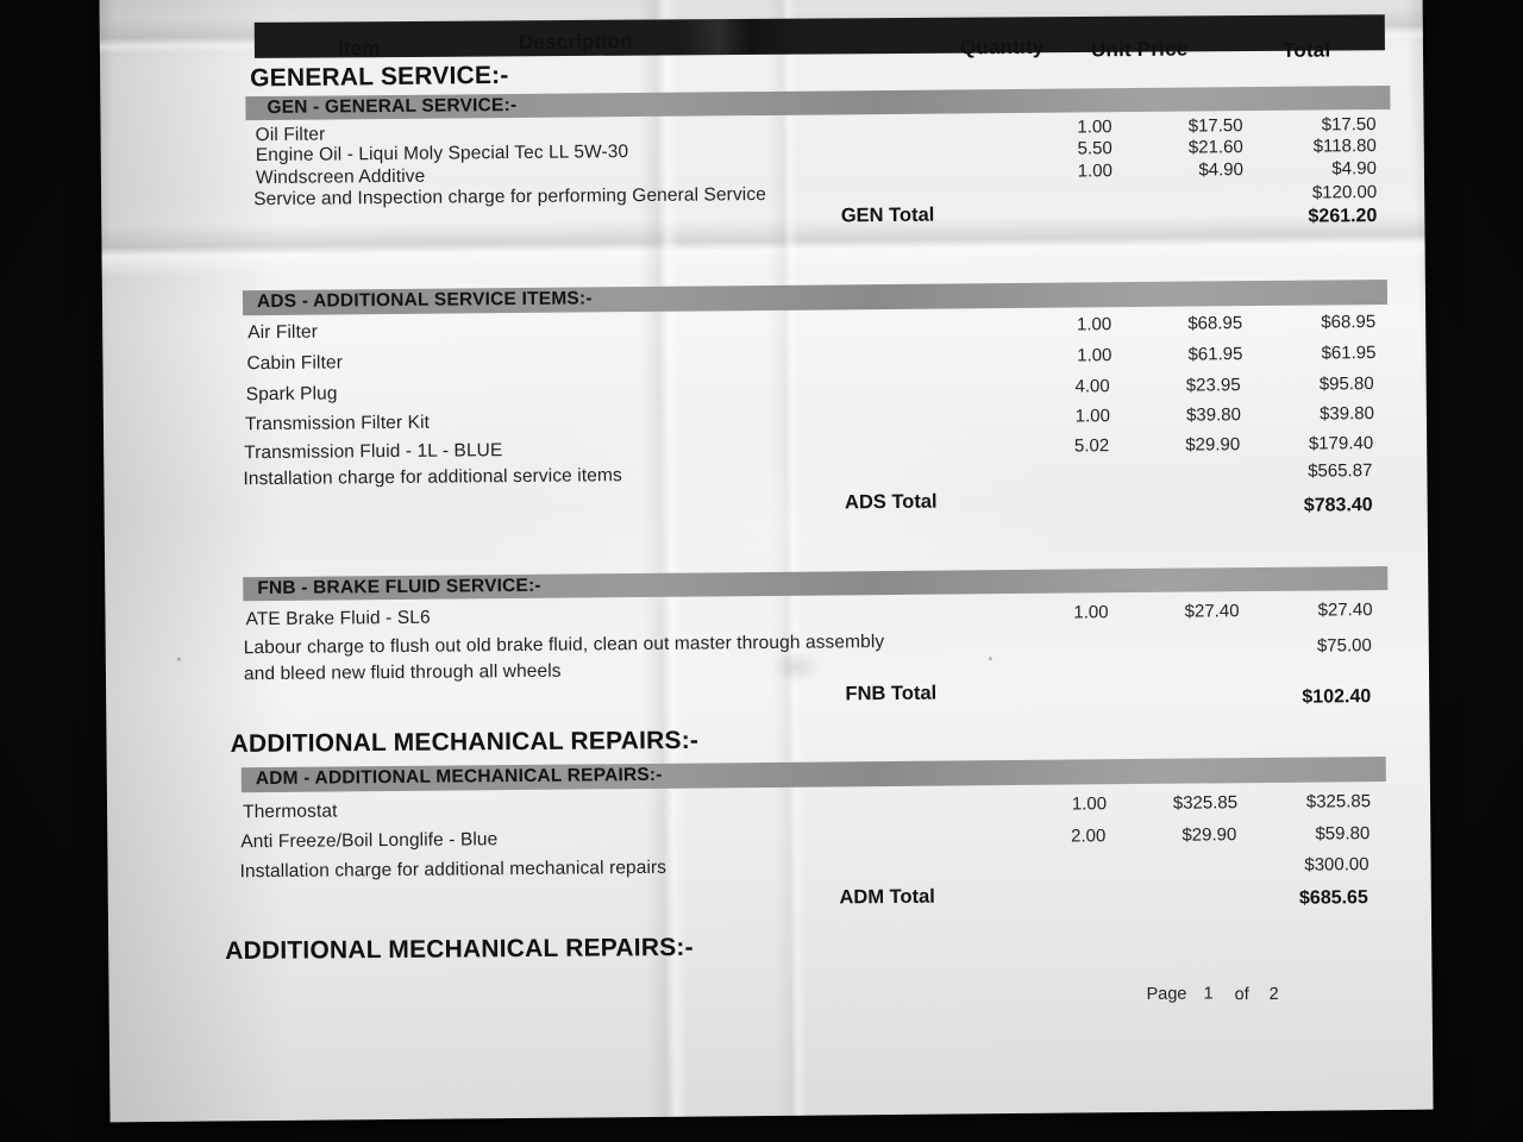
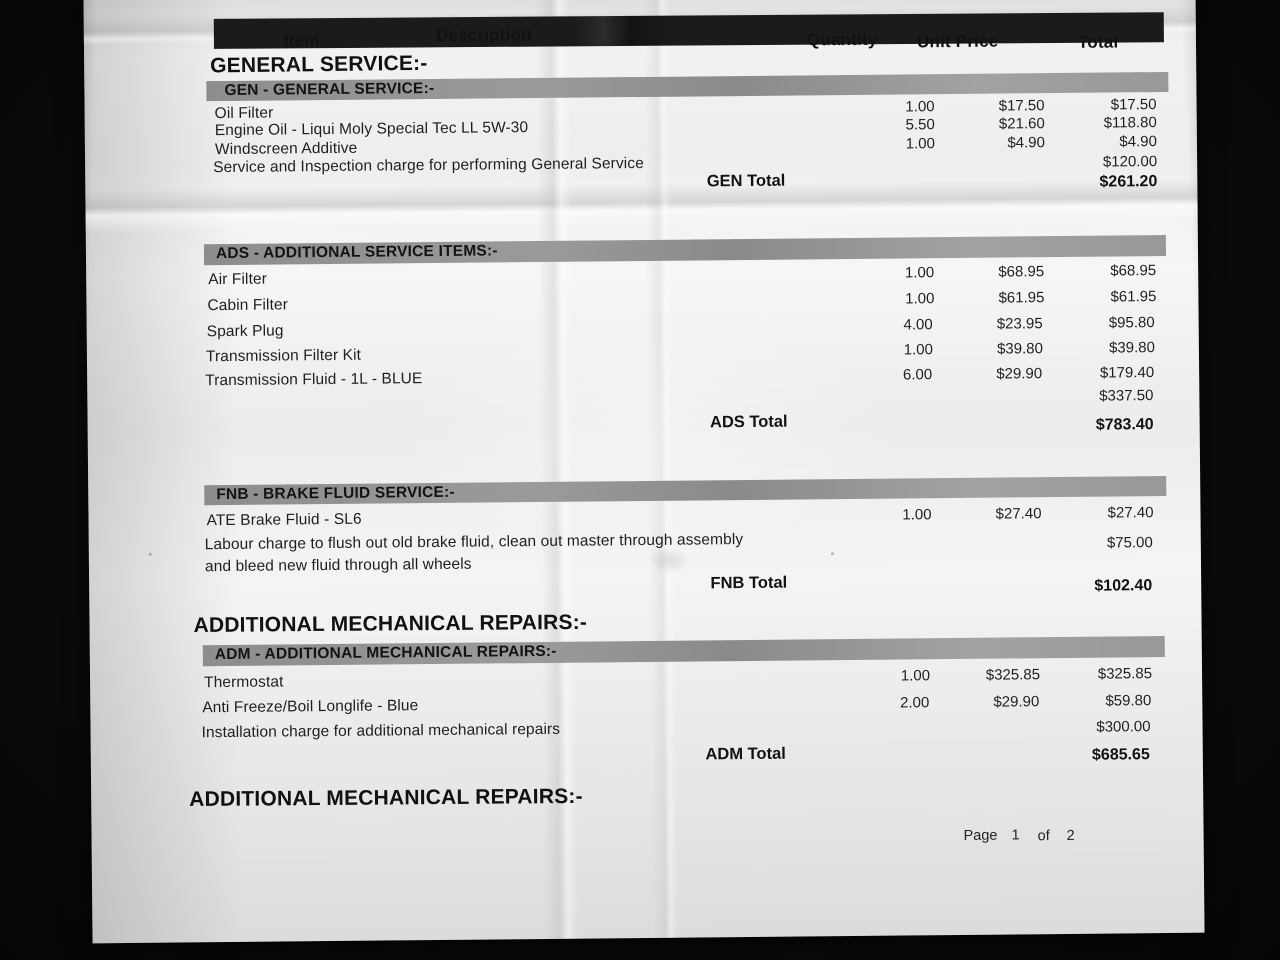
  Item
  Quantity
  Unit Price
  Total
  GENERAL SERVICE:-
  GEN - GENERAL SERVICE:-
  Oil Filter
  1.00
  $17.50
  $17.50
  Engine Oil - Liqui Moly Special Tec LL 5W-30
  5.50
  $21.60
  $118.80
  Windscreen Additive
  1.00
  $4.90
  $4.90
  Service and Inspection charge for performing General Service
  $120.00
  GEN Total
  $261.20
  ADS - ADDITIONAL SERVICE ITEMS:-
  Air Filter
  1.00
  $68.95
  $68.95
  Cabin Filter
  1.00
  $61.95
  $61.95
  Spark Plug
  4.00
  $23.95
  $95.80
  Transmission Filter Kit
  1.00
  $39.80
  $39.80
  Transmission Fluid - 1L - BLUE
- 5.02
+ 6.00
  $29.90
  $179.40
- Installation charge for additional service items
- $565.87
+ $337.50
  ADS Total
  $783.40
  FNB - BRAKE FLUID SERVICE:-
  ATE Brake Fluid - SL6
  1.00
  $27.40
  $27.40
  Labour charge to flush out old brake fluid, clean out master through assembly
  and bleed new fluid through all wheels
  $75.00
  FNB Total
  $102.40
  ADDITIONAL MECHANICAL REPAIRS:-
  ADM - ADDITIONAL MECHANICAL REPAIRS:-
  Thermostat
  1.00
  $325.85
  $325.85
  Anti Freeze/Boil Longlife - Blue
  2.00
  $29.90
  $59.80
  Installation charge for additional mechanical repairs
  $300.00
  ADM Total
  $685.65
  ADDITIONAL MECHANICAL REPAIRS:-
  Page
  1
  of
  2
